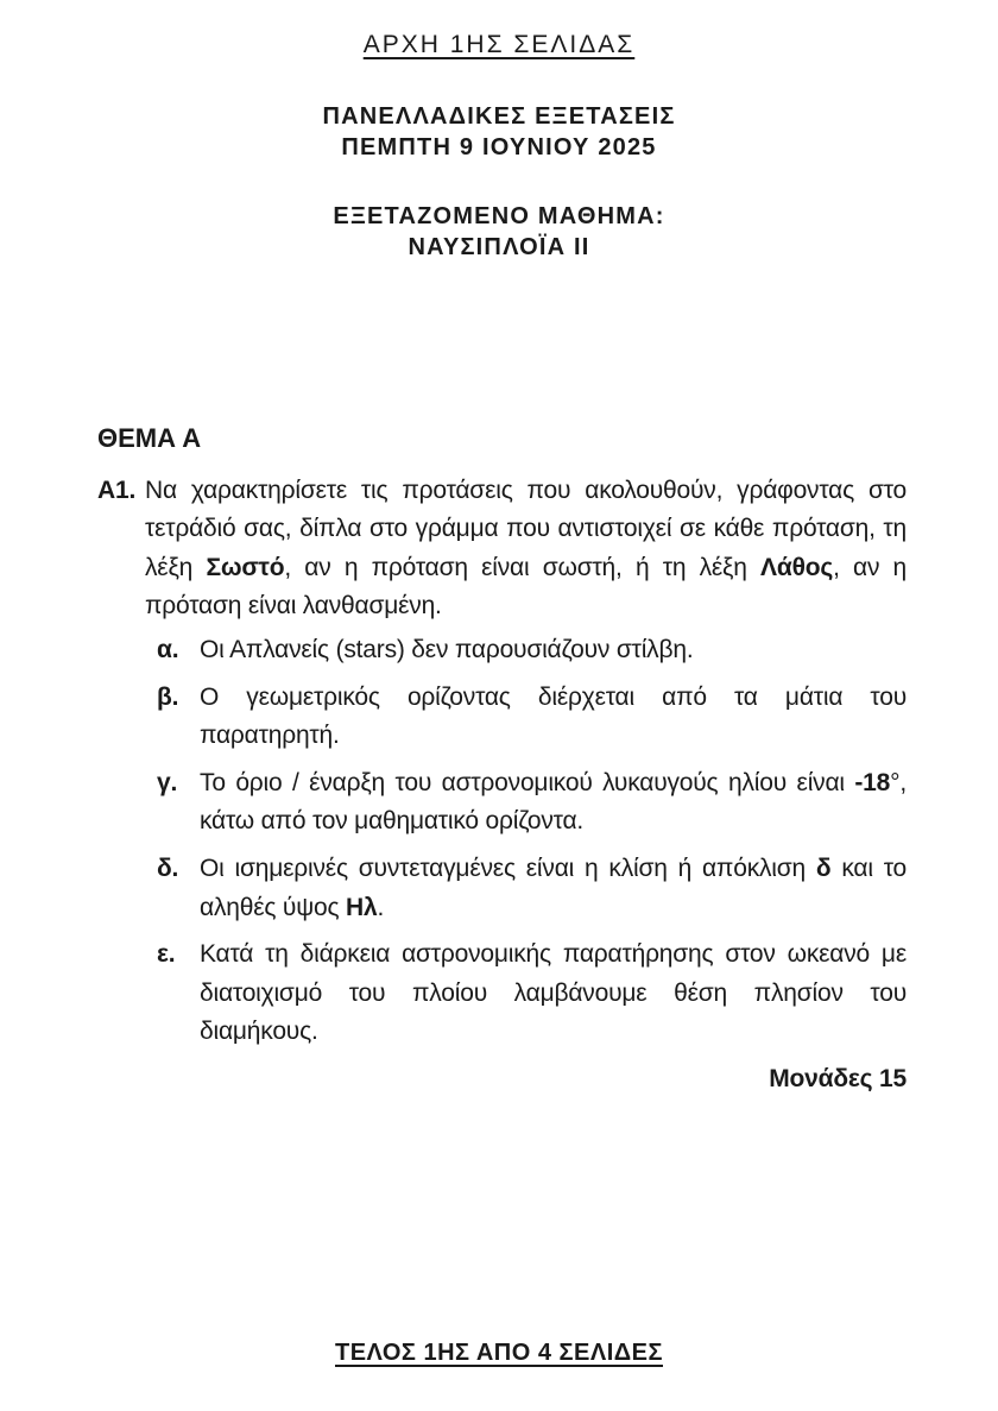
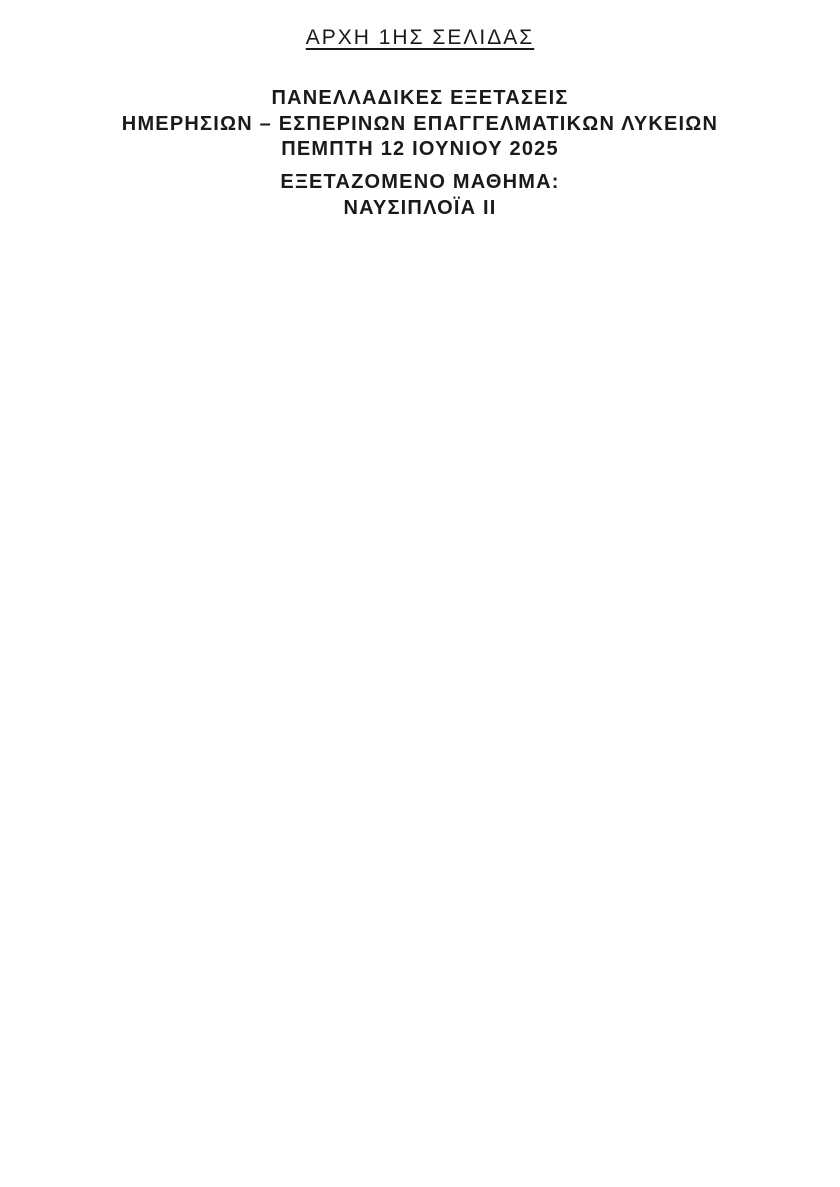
  ΑΡΧΗ 1ΗΣ ΣΕΛΙΔΑΣ
  ΠΑΝΕΛΛΑΔΙΚΕΣ ΕΞΕΤΑΣΕΙΣ
+ ΗΜΕΡΗΣΙΩΝ – ΕΣΠΕΡΙΝΩΝ ΕΠΑΓΓΕΛΜΑΤΙΚΩΝ ΛΥΚΕΙΩΝ
- ΠΕΜΠΤΗ 9 ΙΟΥΝΙΟΥ 2025
+ ΠΕΜΠΤΗ 12 ΙΟΥΝΙΟΥ 2025
  ΕΞΕΤΑΖΟΜΕΝΟ ΜΑΘΗΜΑ:
  ΝΑΥΣΙΠΛΟΪΑ ΙΙ
- ΘΕΜΑ Α
- Α1.
- Να χαρακτηρίσετε τις προτάσεις που ακολουθούν, γράφοντας στο τετράδιό σας, δίπλα στο γράμμα που αντιστοιχεί σε κάθε πρόταση, τη λέξη Σωστό, αν η πρόταση είναι σωστή, ή τη λέξη Λάθος, αν η πρόταση είναι λανθασμένη.
- α.
- Οι Απλανείς (stars) δεν παρουσιάζουν στίλβη.
- β.
- Ο γεωμετρικός ορίζοντας διέρχεται από τα μάτια του παρατηρητή.
- γ.
- Το όριο / έναρξη του αστρονομικού λυκαυγούς ηλίου είναι -18°, κάτω από τον μαθηματικό ορίζοντα.
- δ.
- Οι ισημερινές συντεταγμένες είναι η κλίση ή απόκλιση δ και το αληθές ύψος Ηλ.
- ε.
- Κατά τη διάρκεια αστρονομικής παρατήρησης στον ωκεανό με διατοιχισμό του πλοίου λαμβάνουμε θέση πλησίον του διαμήκους.
- Μονάδες 15
- ΤΕΛΟΣ 1ΗΣ ΑΠΟ 4 ΣΕΛΙΔΕΣ
